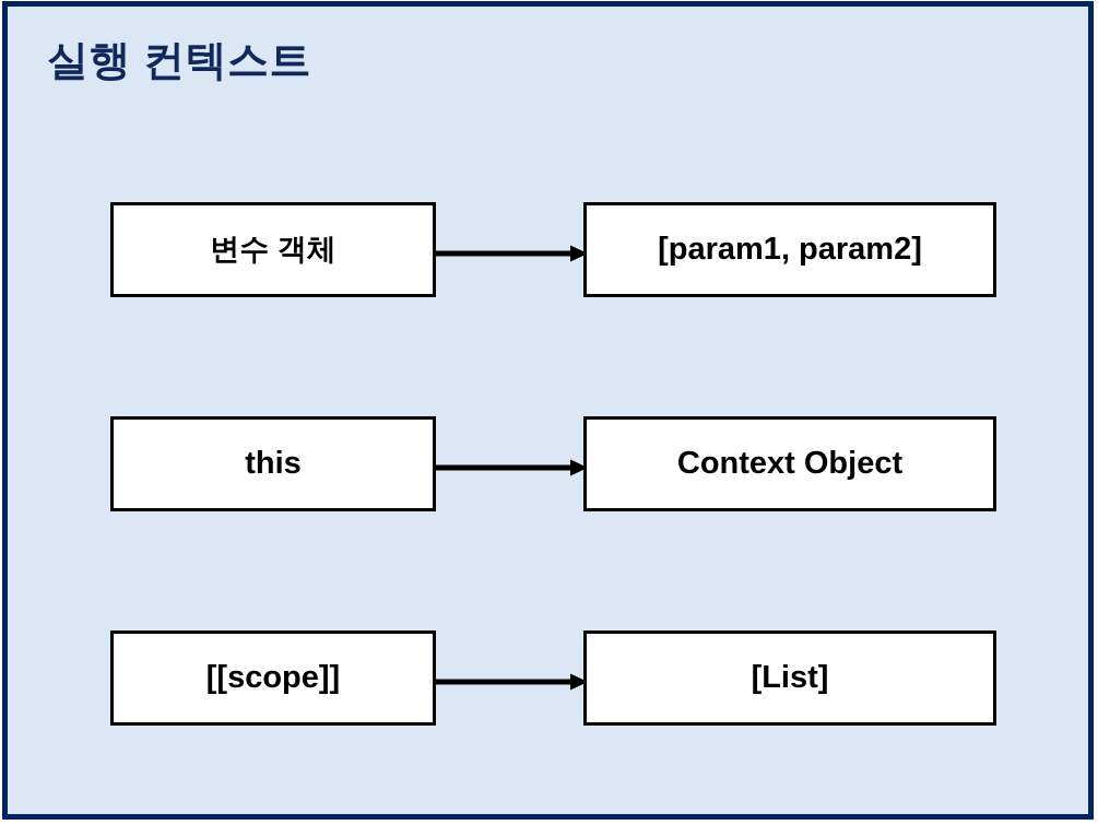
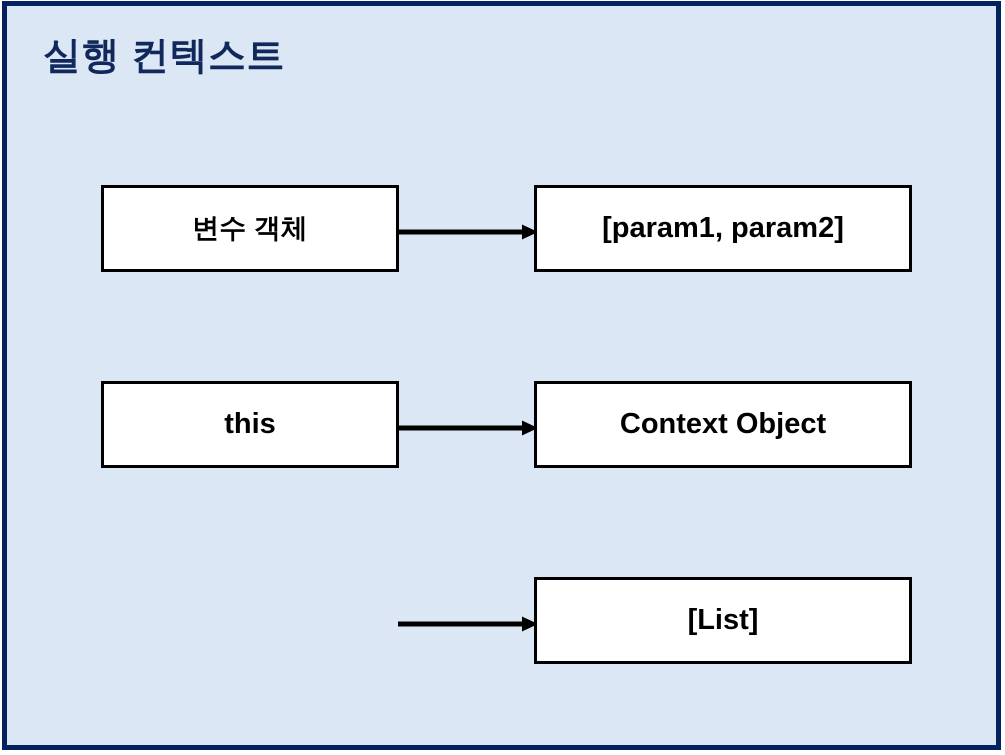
  실행 컨텍스트
  변수 객체
  [param1, param2]
  this
  Context Object
- [[scope]]
  [List]
